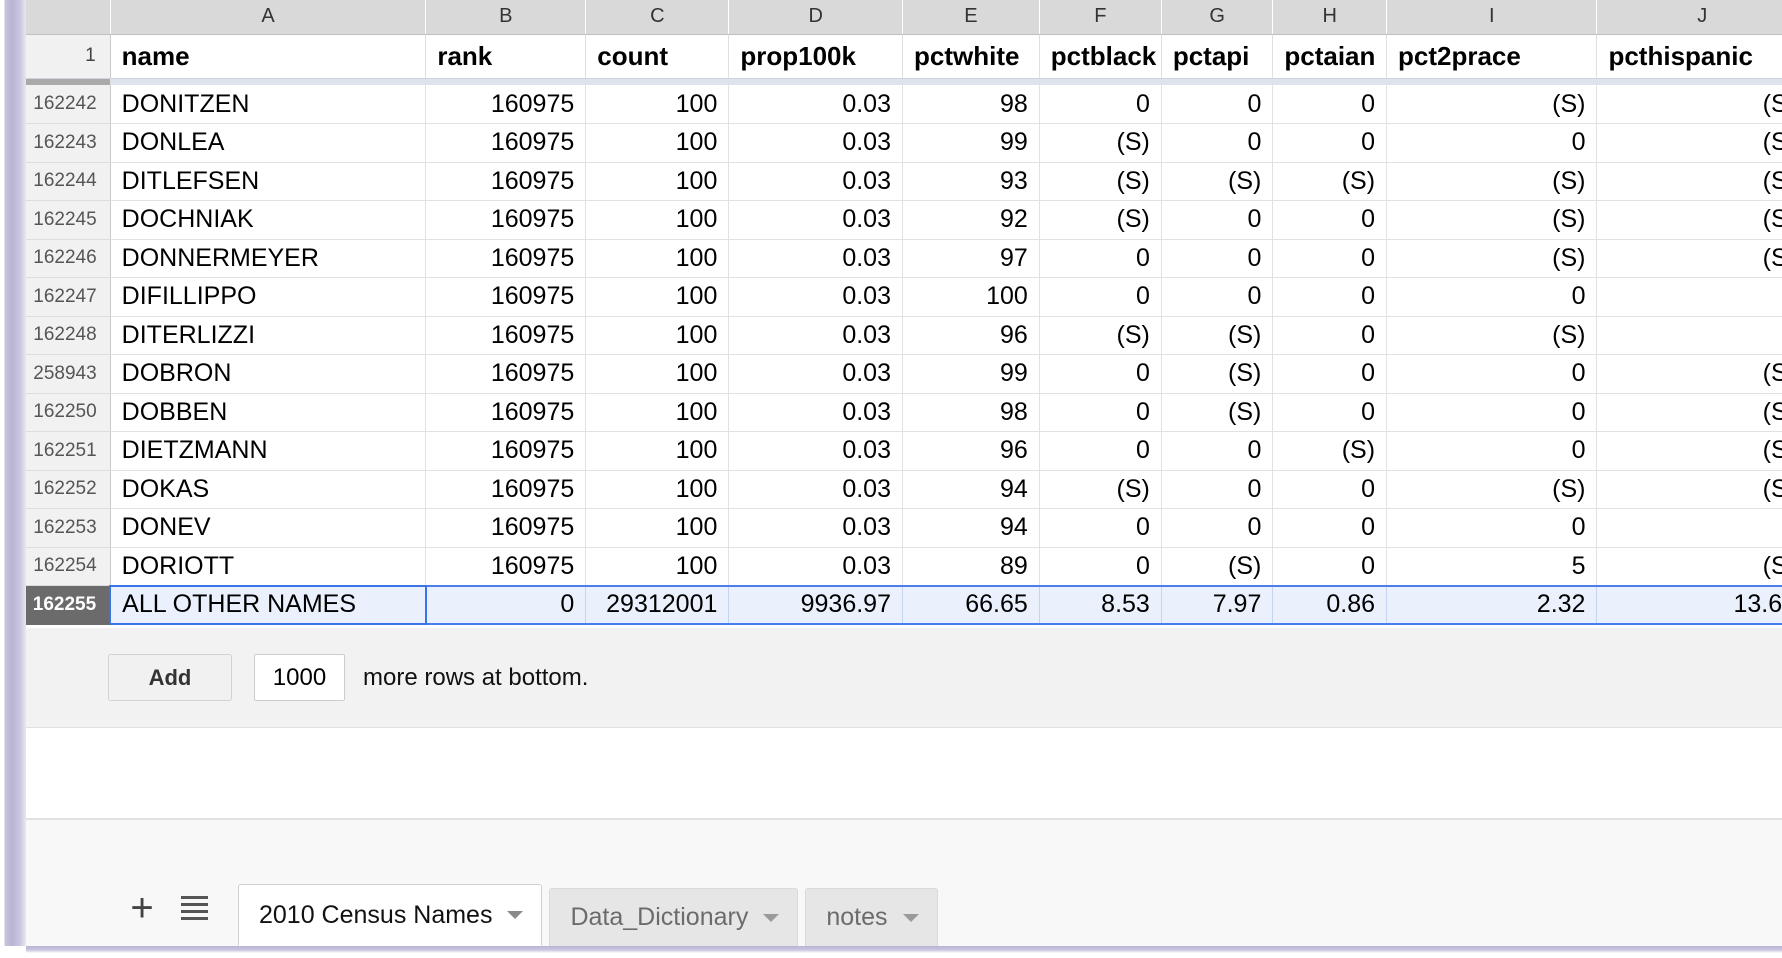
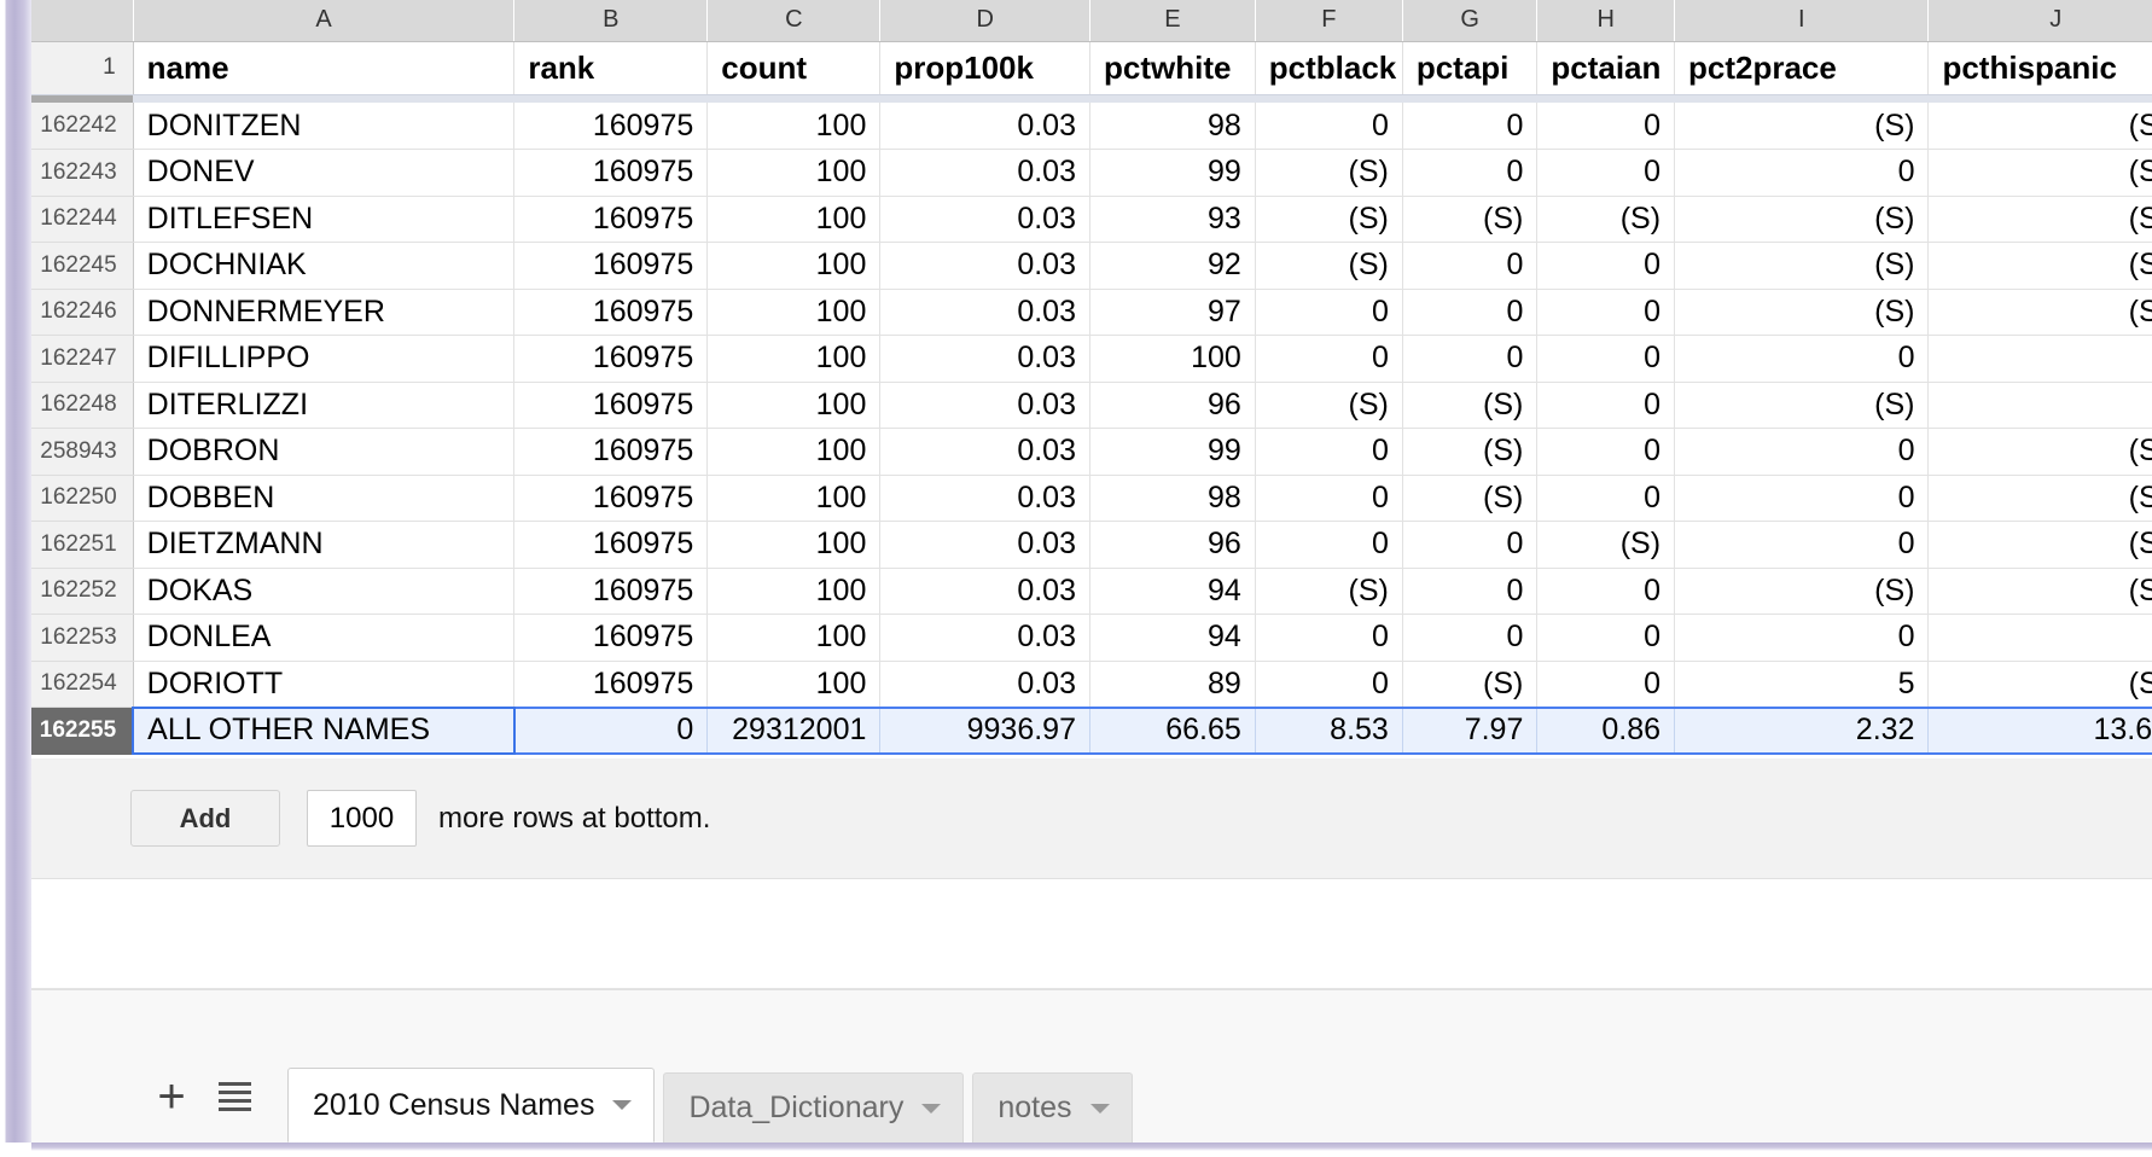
  	A	B	C	D	E	F	G	H	I	J
  1	name	rank	count	prop100k	pctwhite	pctblack	pctapi	pctaian	pct2prace	pcthispanic
  162242	DONITZEN	160975	100	0.03	98	0	0	0	(S)	(S
- 162243	DONLEA	160975	100	0.03	99	(S)	0	0	0	(S
+ 162243	DONEV	160975	100	0.03	99	(S)	0	0	0	(S
  162244	DITLEFSEN	160975	100	0.03	93	(S)	(S)	(S)	(S)	(S
  162245	DOCHNIAK	160975	100	0.03	92	(S)	0	0	(S)	(S
  162246	DONNERMEYER	160975	100	0.03	97	0	0	0	(S)	(S
  162247	DIFILLIPPO	160975	100	0.03	100	0	0	0	0
  162248	DITERLIZZI	160975	100	0.03	96	(S)	(S)	0	(S)
  258943	DOBRON	160975	100	0.03	99	0	(S)	0	0	(S
  162250	DOBBEN	160975	100	0.03	98	0	(S)	0	0	(S
  162251	DIETZMANN	160975	100	0.03	96	0	0	(S)	0	(S
  162252	DOKAS	160975	100	0.03	94	(S)	0	0	(S)	(S
- 162253	DONEV	160975	100	0.03	94	0	0	0	0
+ 162253	DONLEA	160975	100	0.03	94	0	0	0	0
  162254	DORIOTT	160975	100	0.03	89	0	(S)	0	5	(S
  162255	ALL OTHER NAMES	0	29312001	9936.97	66.65	8.53	7.97	0.86	2.32	13.6
  Add
  1000
  more rows at bottom.
  +
  2010 Census Names
  Data_Dictionary
  notes
